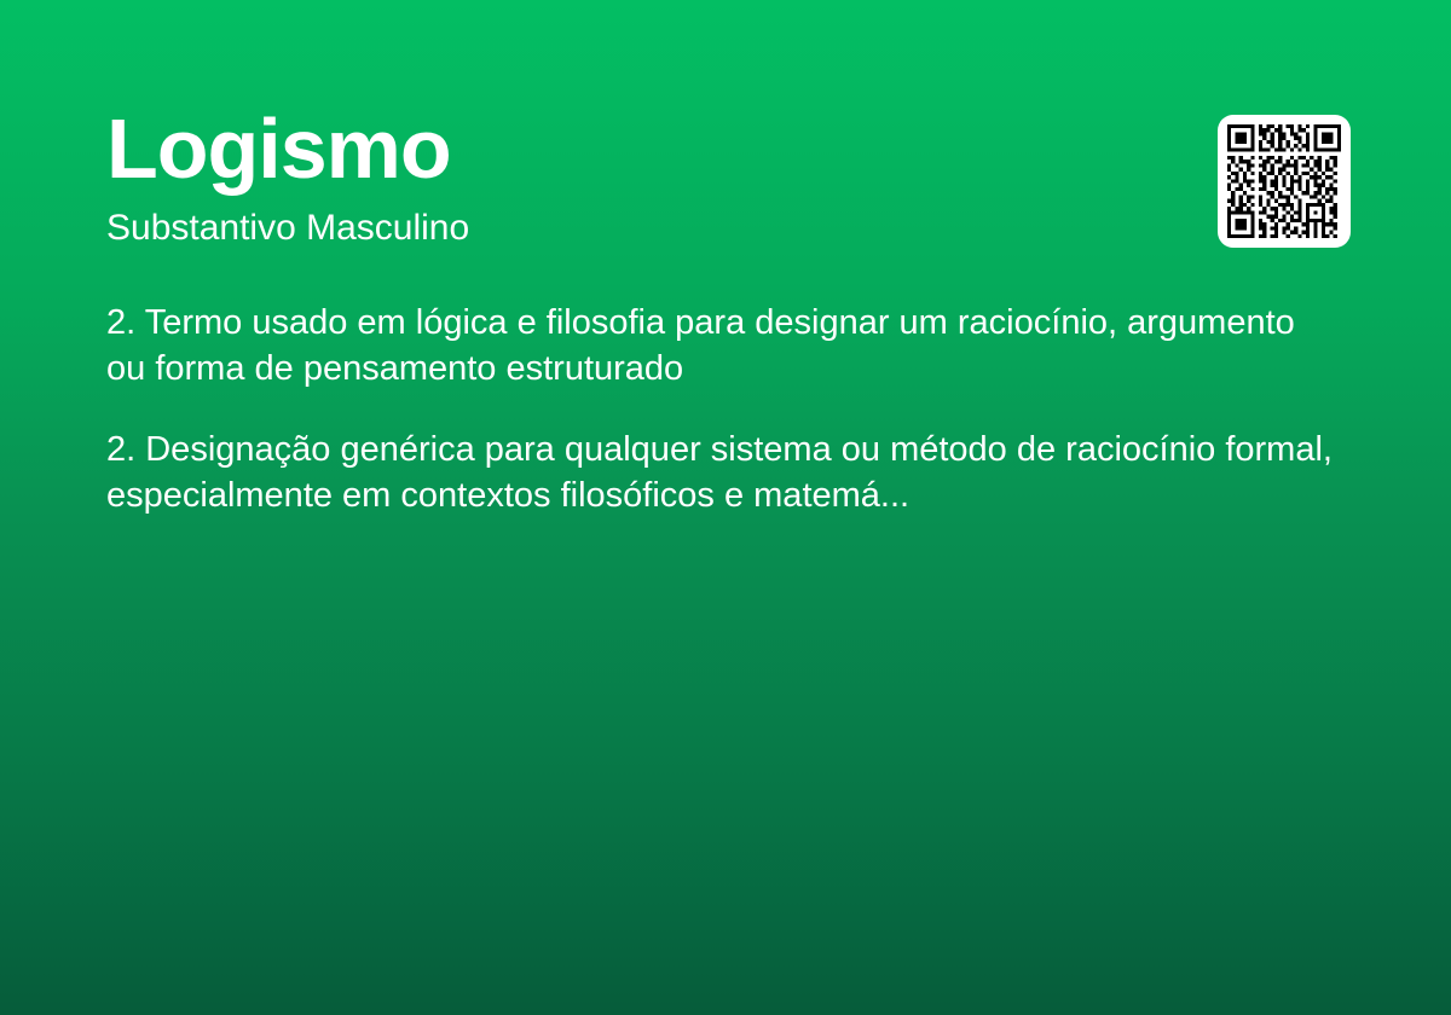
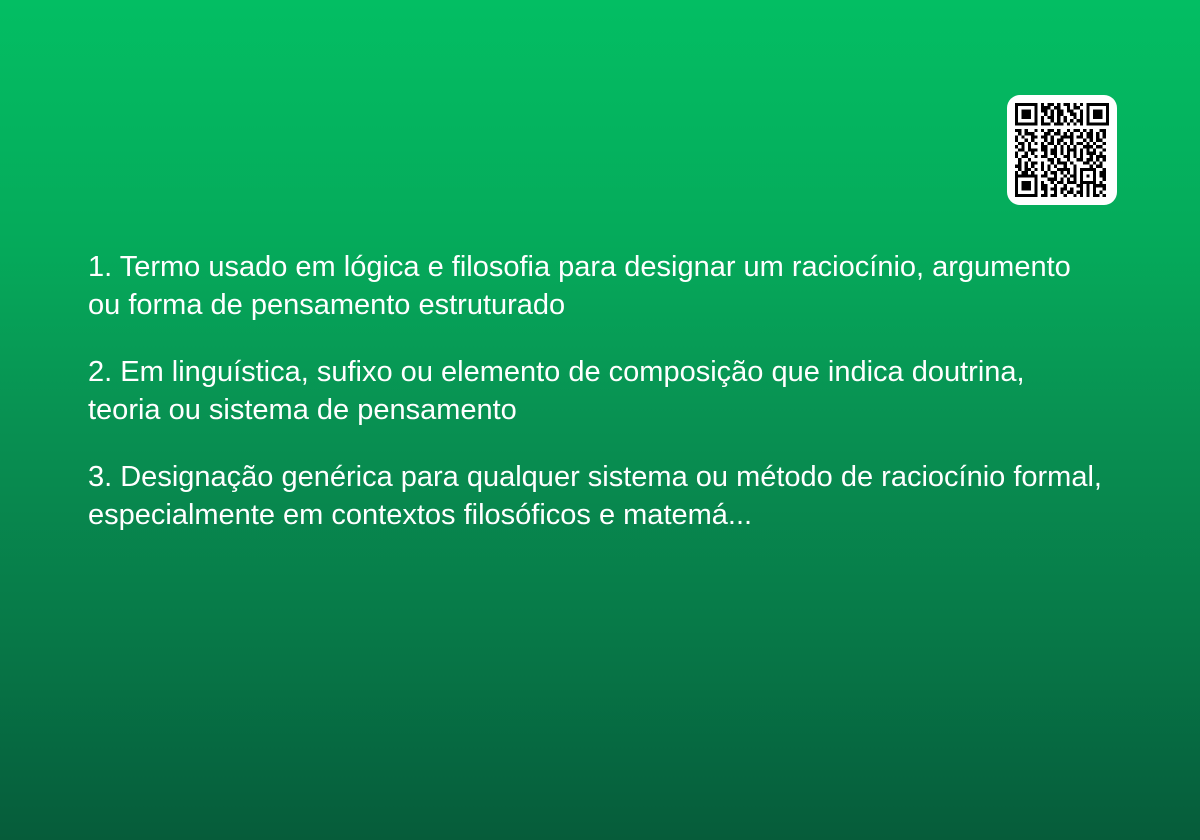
- Logismo
- Substantivo Masculino
- 2. Termo usado em lógica e filosofia para designar um raciocínio, argumento ou forma de pensamento estruturado
+ 1. Termo usado em lógica e filosofia para designar um raciocínio, argumento ou forma de pensamento estruturado
+ 2. Em linguística, sufixo ou elemento de composição que indica doutrina, teoria ou sistema de pensamento
- 2. Designação genérica para qualquer sistema ou método de raciocínio formal, especialmente em contextos filosóficos e matemá...
+ 3. Designação genérica para qualquer sistema ou método de raciocínio formal, especialmente em contextos filosóficos e matemá...
